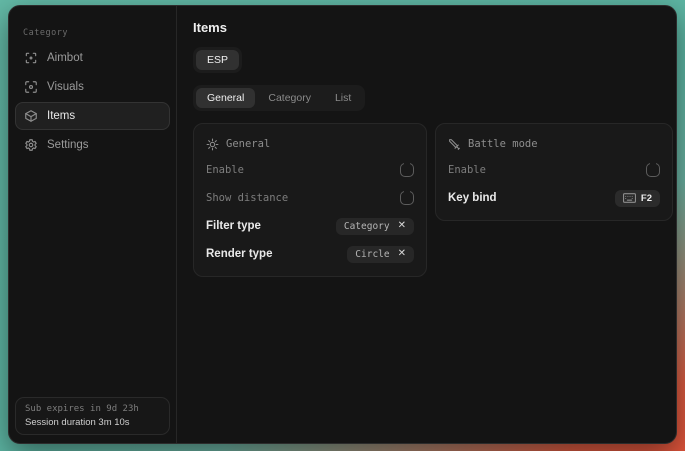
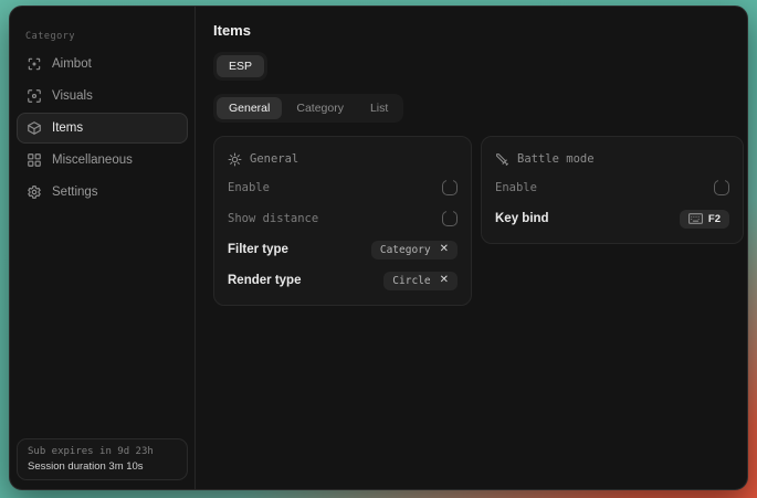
  Category
  Aimbot
  Visuals
  Items
+ Miscellaneous
  Settings
  Sub expires in 9d 23h
  Session duration 3m 10s
  Items
  ESP
  General
  Category
  List
  General
  Enable
  Show distance
  Filter type
  Category
  ✕
  Render type
  Circle
  ✕
  Battle mode
  Enable
  Key bind
  F2
